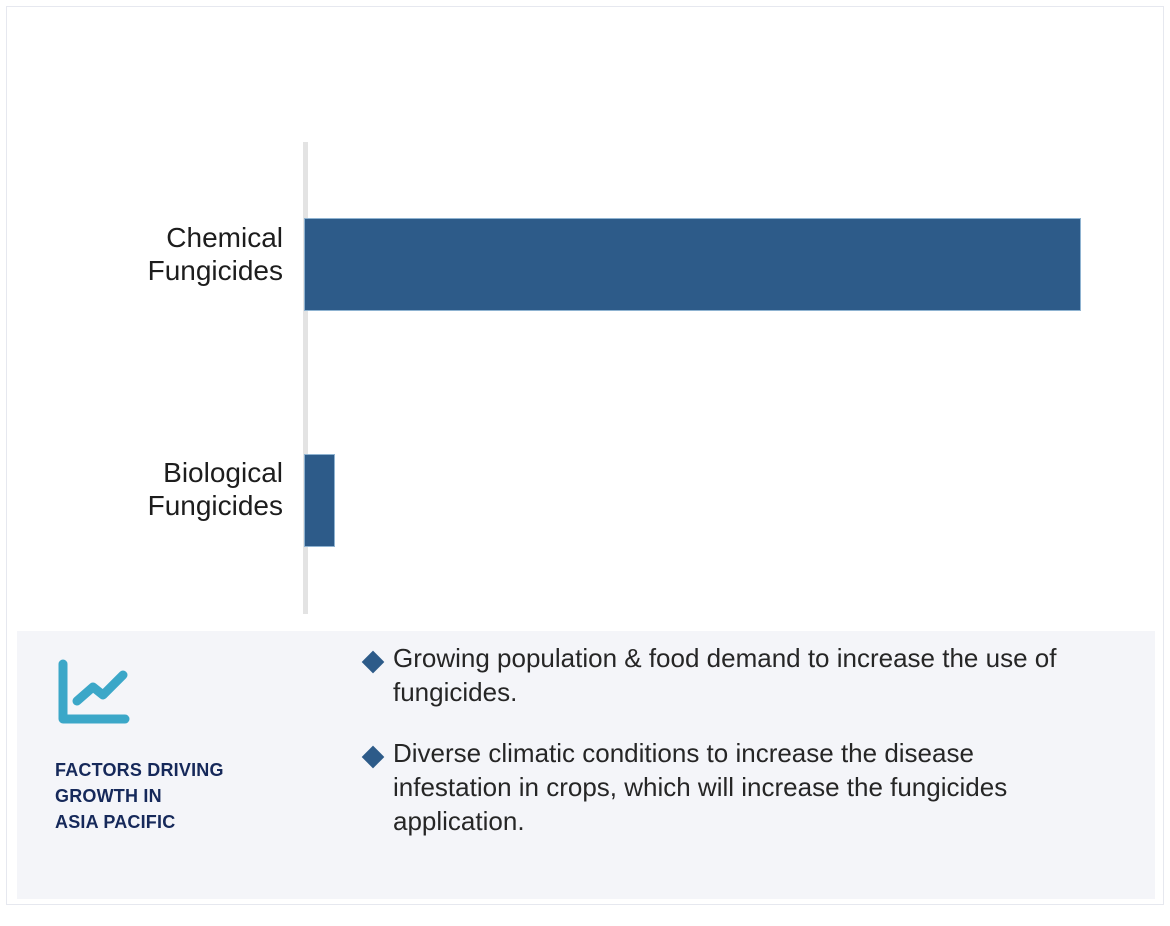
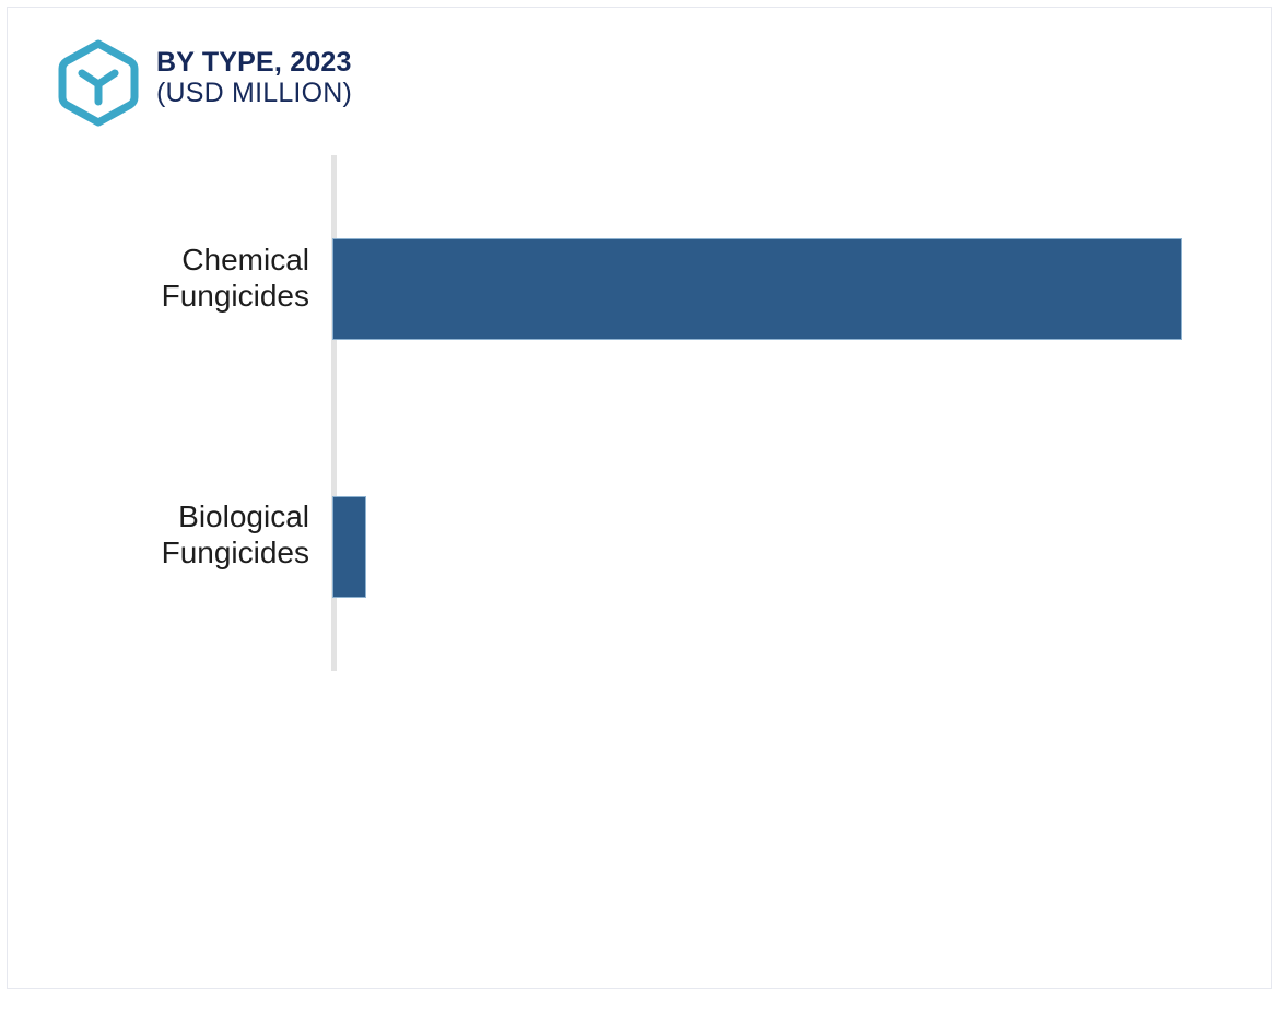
+ BY TYPE, 2023
+ (USD MILLION)
  Chemical
  Fungicides
  Biological
  Fungicides
- FACTORS DRIVING
- GROWTH IN
- ASIA PACIFIC
- Growing population & food demand to increase the use of fungicides.
- Diverse climatic conditions to increase the disease infestation in crops, which will increase the fungicides application.
